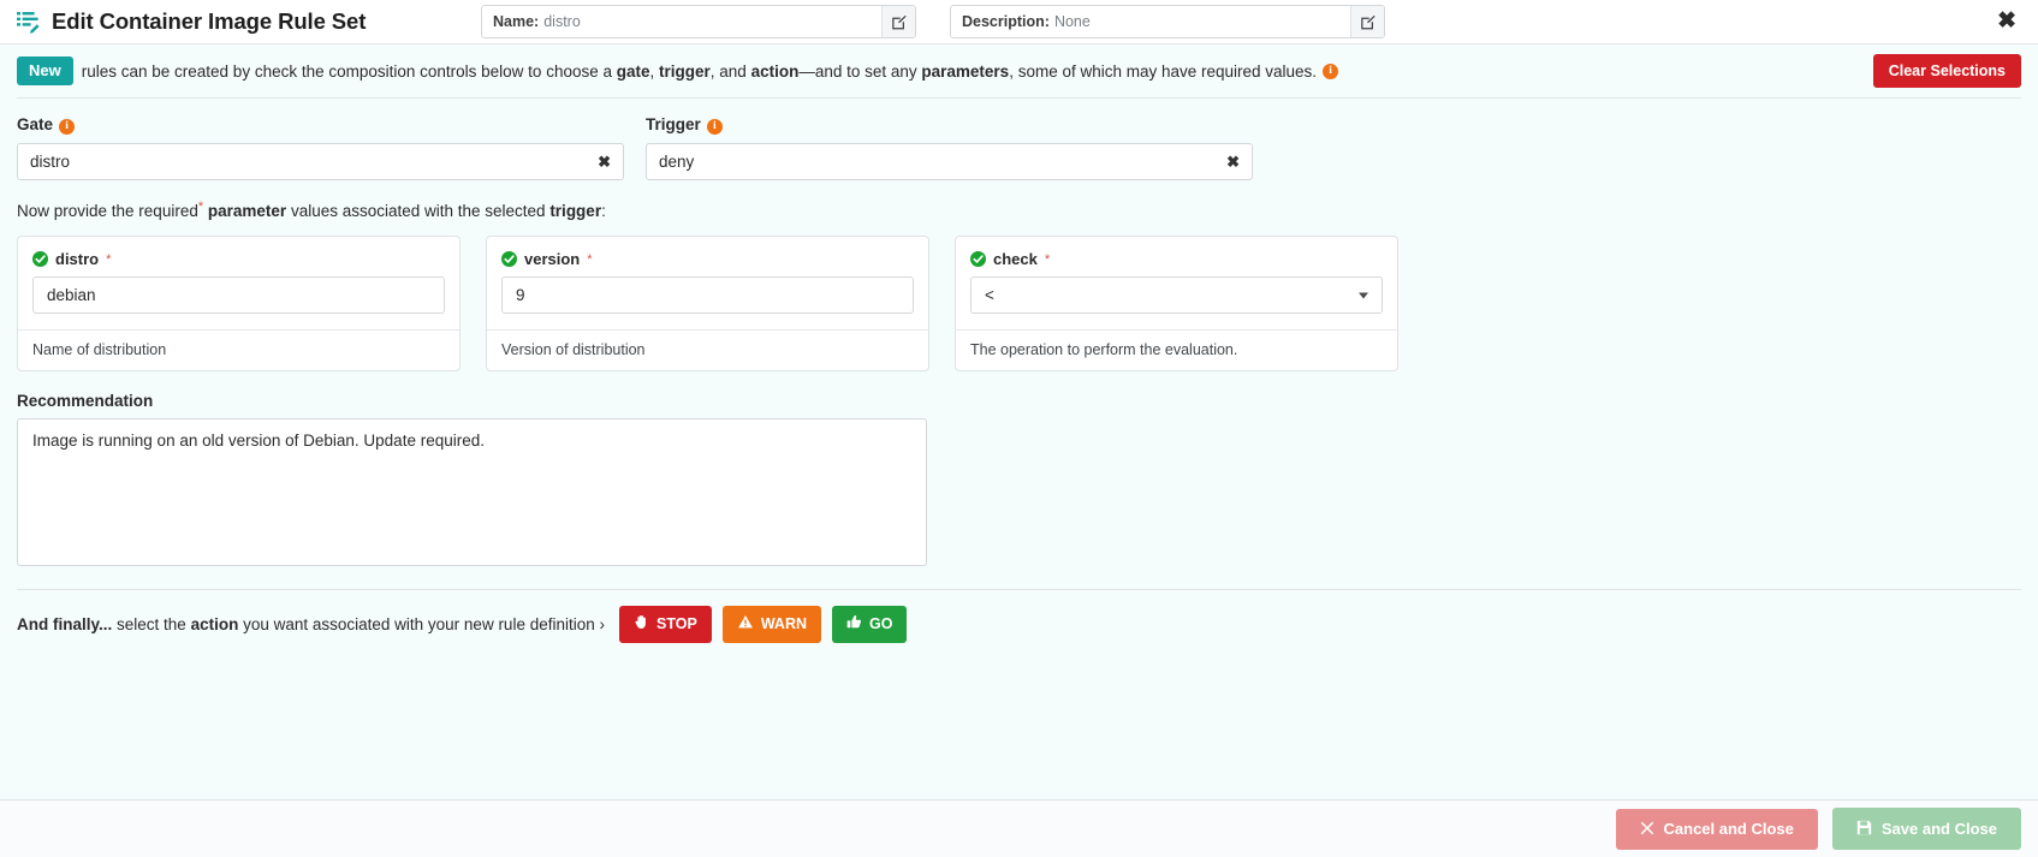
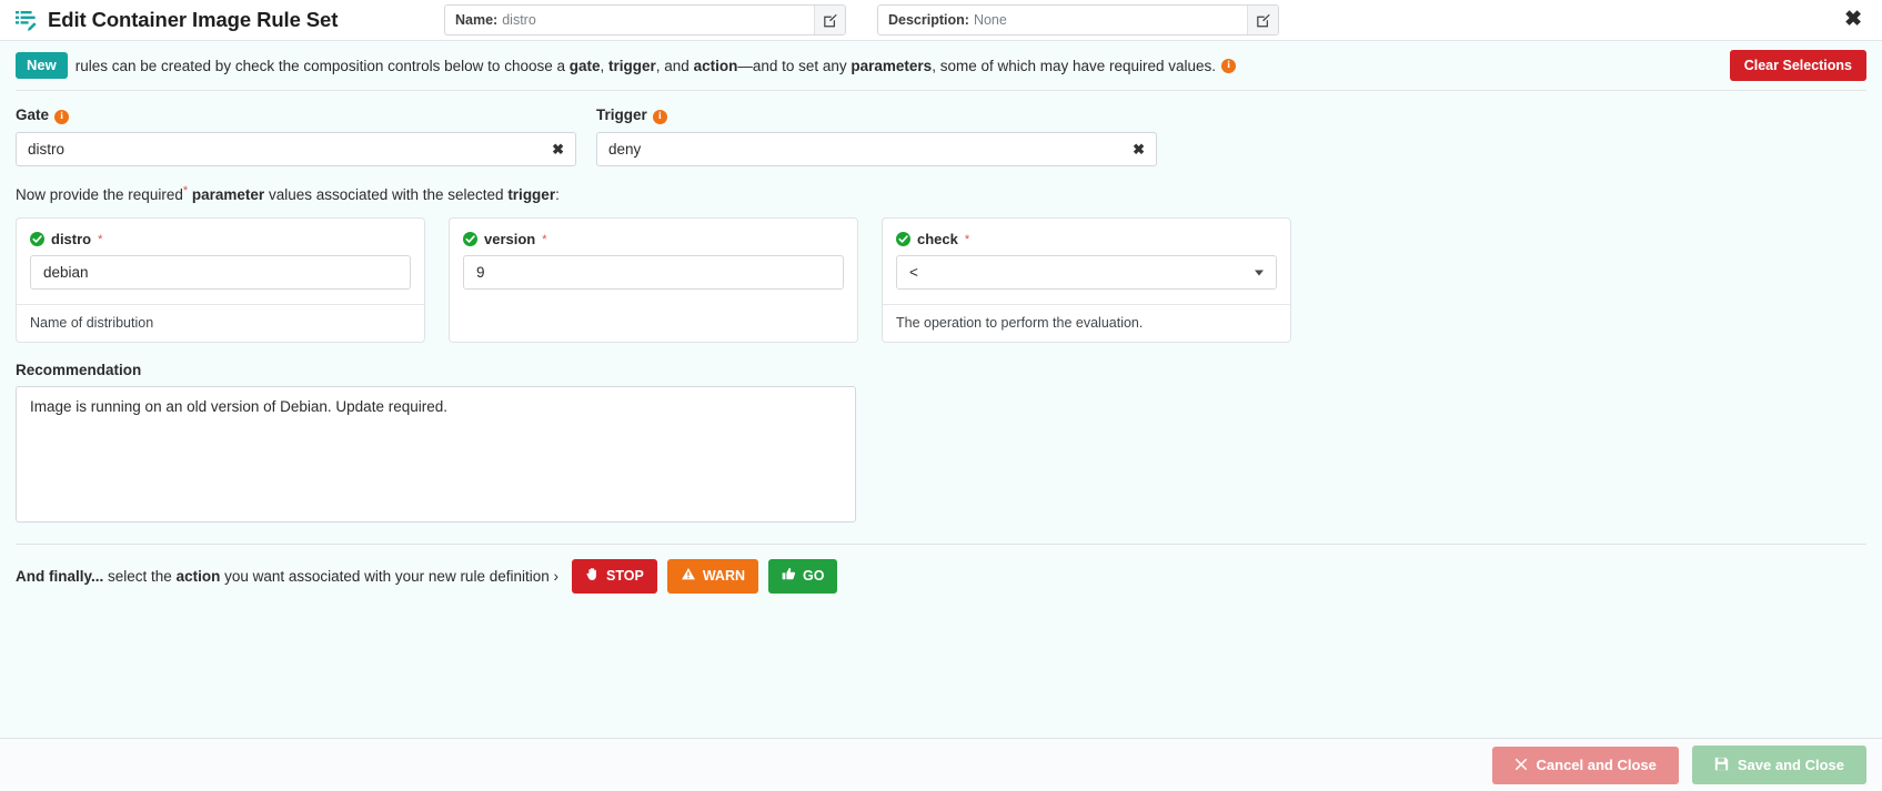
  Edit Container Image Rule Set
  Name:
  distro
  Description:
  None
  ✖
  New
  rules can be created by check the composition controls below to choose a gate, trigger, and action—and to set any parameters, some of which may have required values.
  i
  Clear Selections
  Gate i
  distro
  ✖
  Trigger i
  deny
  ✖
  Now provide the required* parameter values associated with the selected trigger:
  distro
  *
  debian
  Name of distribution
  version
  *
  9
- Version of distribution
  check
  *
  <
  The operation to perform the evaluation.
  Recommendation
  Image is running on an old version of Debian. Update required.
  And finally... select the action you want associated with your new rule definition ›
  STOP
  WARN
  GO
  Cancel and Close
  Save and Close
